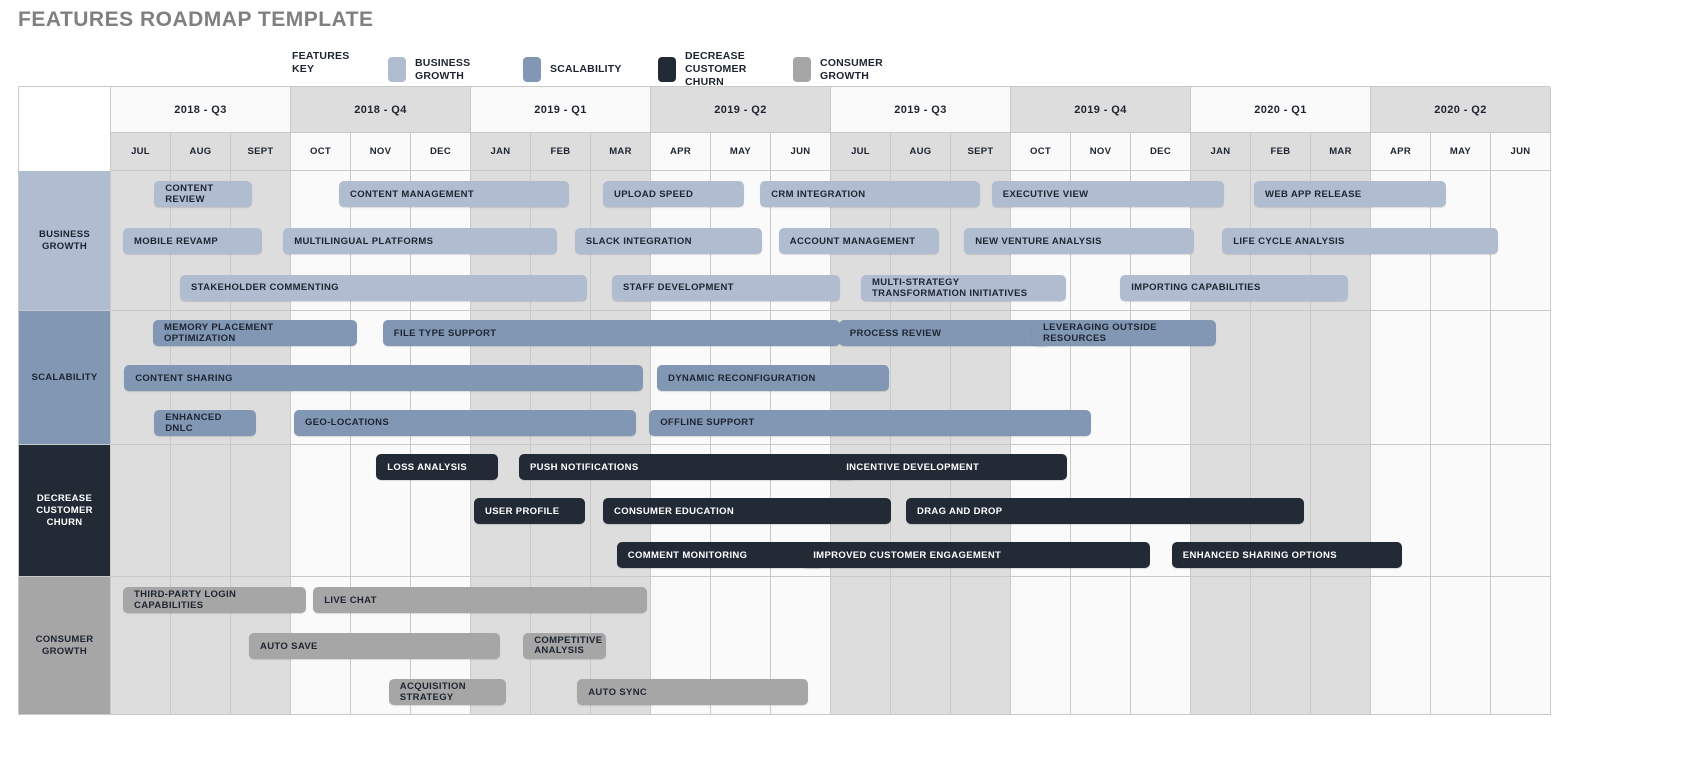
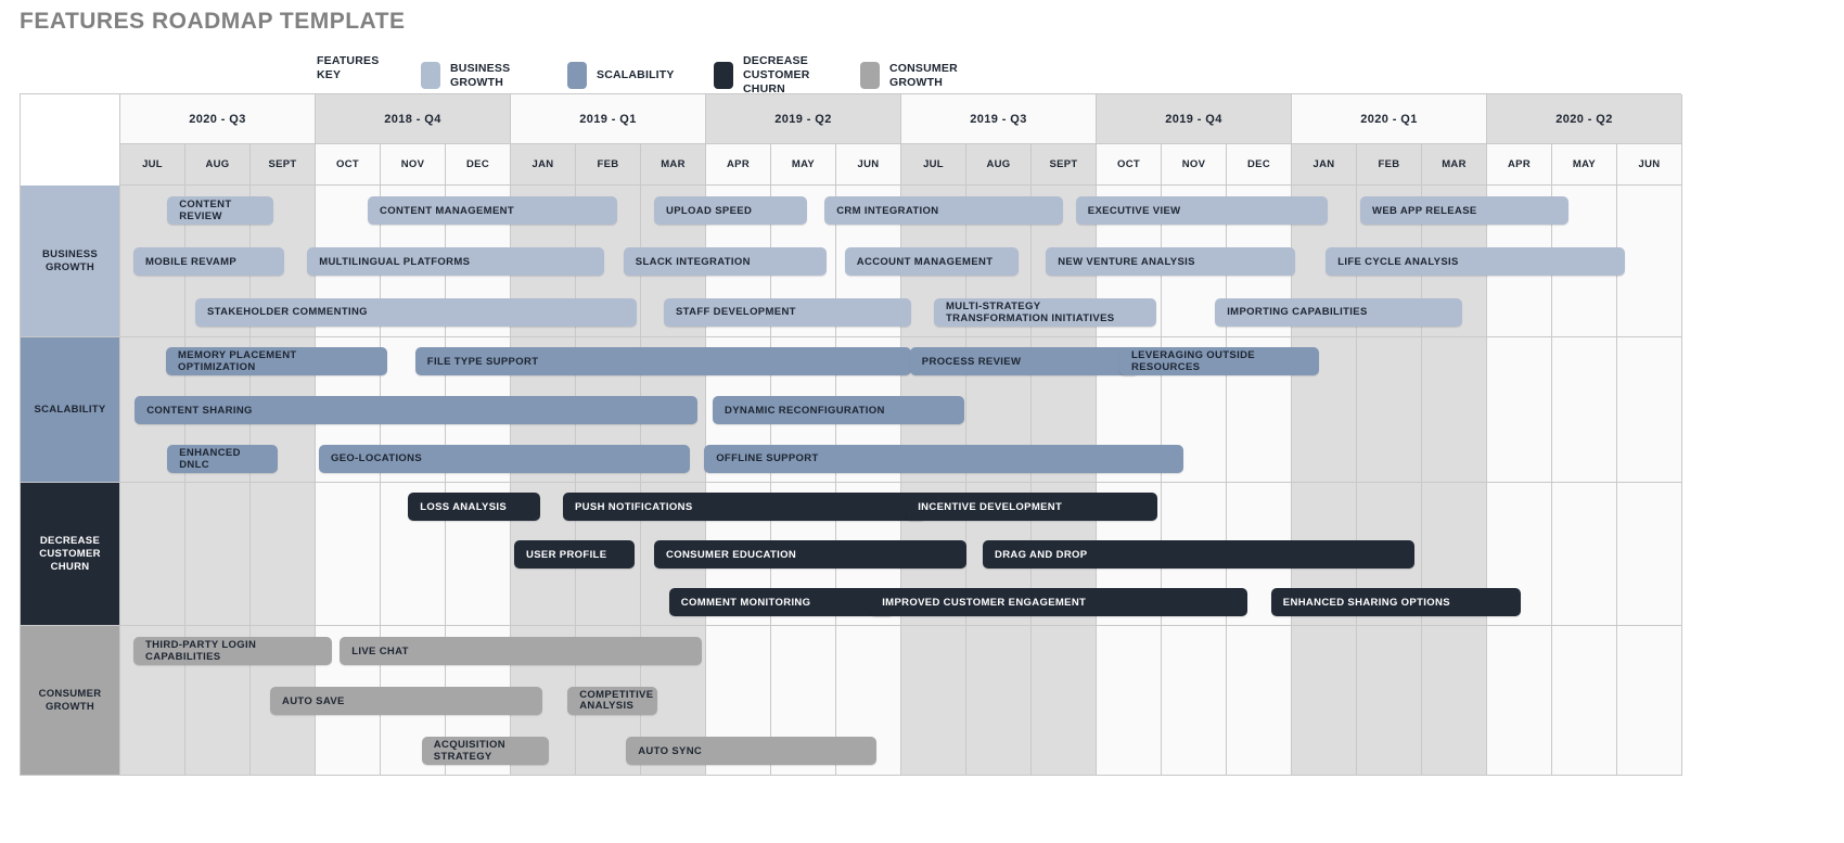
  FEATURES ROADMAP TEMPLATE
  FEATURES
  KEY
  BUSINESS
  GROWTH
  SCALABILITY
  DECREASE
  CUSTOMER
  CHURN
  CONSUMER
  GROWTH
- 2018 - Q3
+ 2020 - Q3
  2018 - Q4
  2019 - Q1
  2019 - Q2
  2019 - Q3
  2019 - Q4
  2020 - Q1
  2020 - Q2
  JUL
  AUG
  SEPT
  OCT
  NOV
  DEC
  JAN
  FEB
  MAR
  APR
  MAY
  JUN
  JUL
  AUG
  SEPT
  OCT
  NOV
  DEC
  JAN
  FEB
  MAR
  APR
  MAY
  JUN
  BUSINESS
  GROWTH
  CONTENT REVIEW
  CONTENT MANAGEMENT
  UPLOAD SPEED
  CRM INTEGRATION
  EXECUTIVE VIEW
  WEB APP RELEASE
  MOBILE REVAMP
  MULTILINGUAL PLATFORMS
  SLACK INTEGRATION
  ACCOUNT MANAGEMENT
  NEW VENTURE ANALYSIS
  LIFE CYCLE ANALYSIS
  STAKEHOLDER COMMENTING
  STAFF DEVELOPMENT
  MULTI-STRATEGY TRANSFORMATION INITIATIVES
  IMPORTING CAPABILITIES
  SCALABILITY
  MEMORY PLACEMENT OPTIMIZATION
  FILE TYPE SUPPORT
  PROCESS REVIEW
  LEVERAGING OUTSIDE RESOURCES
  CONTENT SHARING
  DYNAMIC RECONFIGURATION
  ENHANCED DNLC
  GEO-LOCATIONS
  OFFLINE SUPPORT
  DECREASE
  CUSTOMER
  CHURN
  LOSS ANALYSIS
  PUSH NOTIFICATIONS
  INCENTIVE DEVELOPMENT
  USER PROFILE
  CONSUMER EDUCATION
  DRAG AND DROP
  COMMENT MONITORING
  IMPROVED CUSTOMER ENGAGEMENT
  ENHANCED SHARING OPTIONS
  CONSUMER
  GROWTH
  THIRD-PARTY LOGIN CAPABILITIES
  LIVE CHAT
  AUTO SAVE
  COMPETITIVE
  ANALYSIS
  ACQUISITION STRATEGY
  AUTO SYNC
